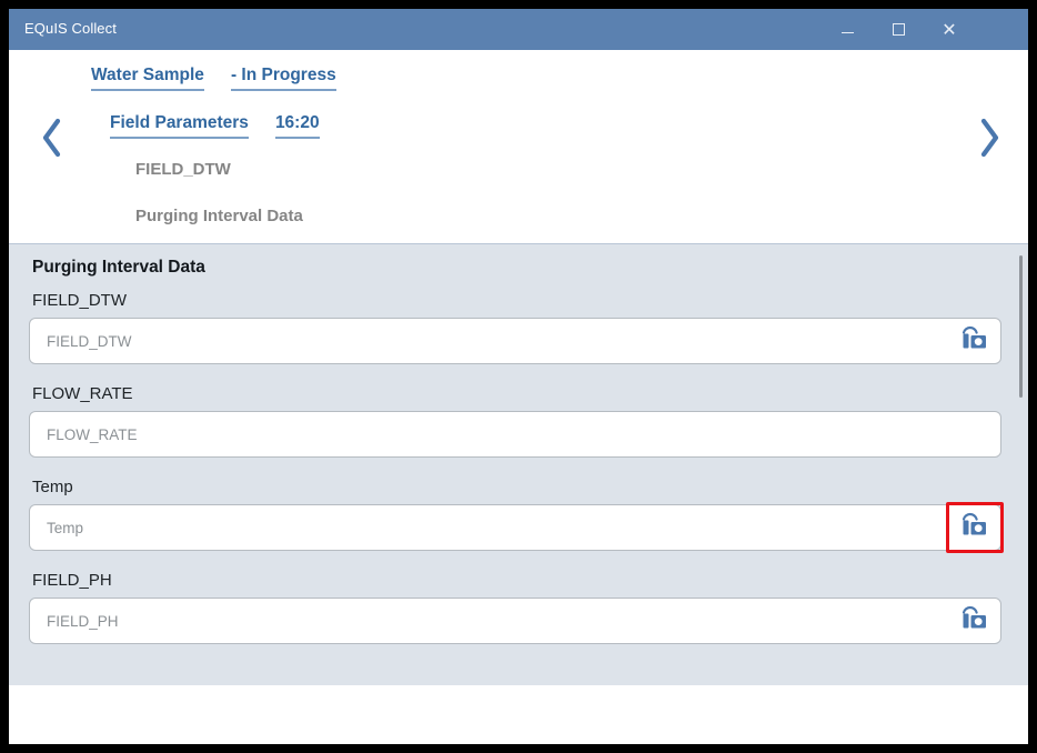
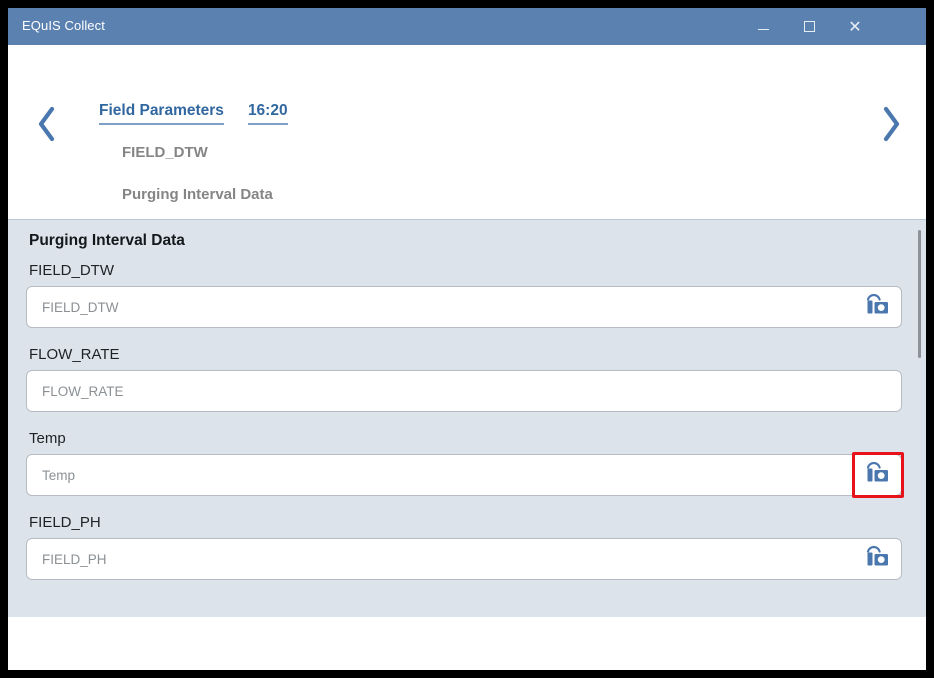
  EQuIS Collect
  ✕
- Water Sample
- - In Progress
  Field Parameters
  16:20
  FIELD_DTW
  Purging Interval Data
  Purging Interval Data
  FIELD_DTW
  FIELD_DTW
  FLOW_RATE
  FLOW_RATE
  Temp
  Temp
  FIELD_PH
  FIELD_PH
